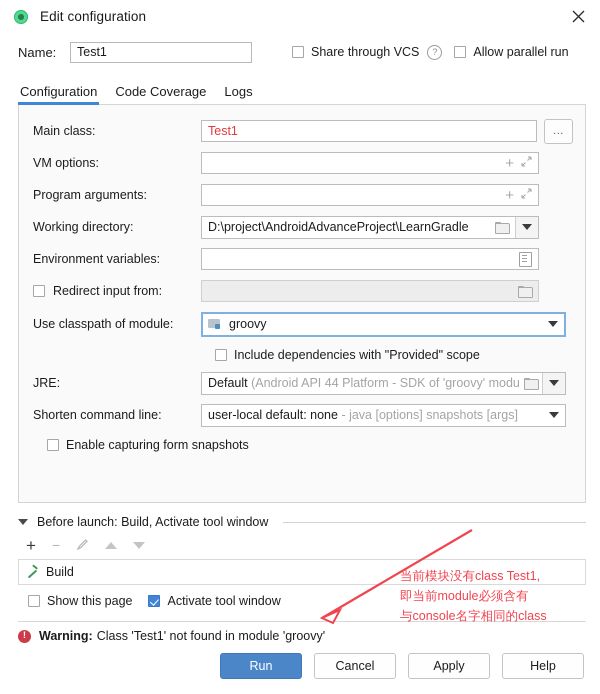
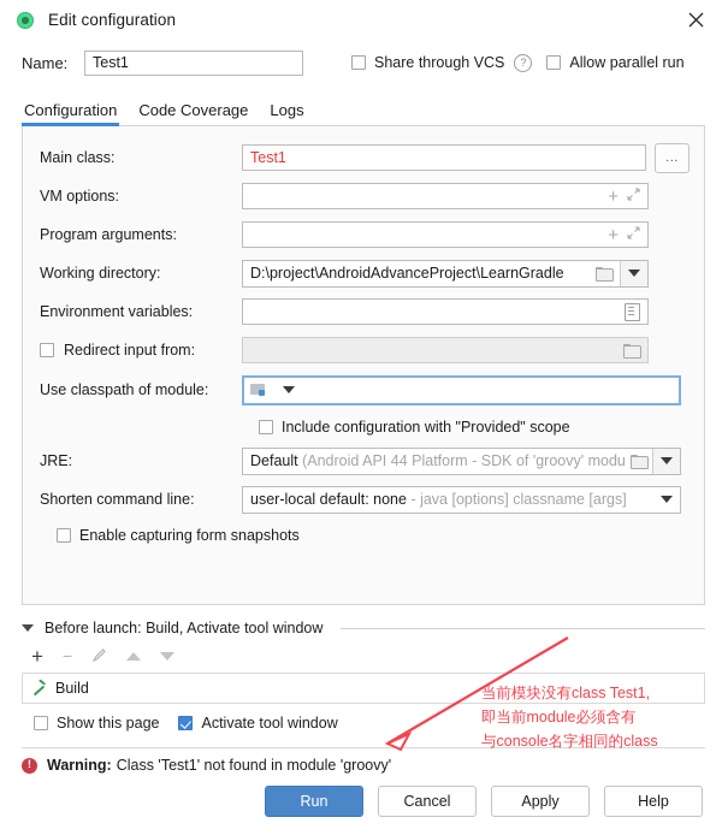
  Edit configuration
  Name:
  Test1
  Share through VCS
  ?
  Allow parallel run
  Configuration
  Code Coverage
  Logs
  Main class:
  Test1
  ...
  VM options:
  +
  Program arguments:
  +
  Working directory:
  D:\project\AndroidAdvanceProject\LearnGradle
  Environment variables:
  Redirect input from:
  Use classpath of module:
- groovy
- Include dependencies with "Provided" scope
+ Include configuration with "Provided" scope
  JRE:
  Default (Android API 44 Platform - SDK of 'groovy' modu
  Shorten command line:
- user-local default: none - java [options] snapshots [args]
+ user-local default: none - java [options] classname [args]
  Enable capturing form snapshots
  Before launch: Build, Activate tool window
  +
  −
  Build
  Show this page
  Activate tool window
  !
  Warning:
  Class 'Test1' not found in module 'groovy'
  Run
  Cancel
  Apply
  Help
  当前模块没有class Test1,
  即当前module必须含有
  与console名字相同的class
